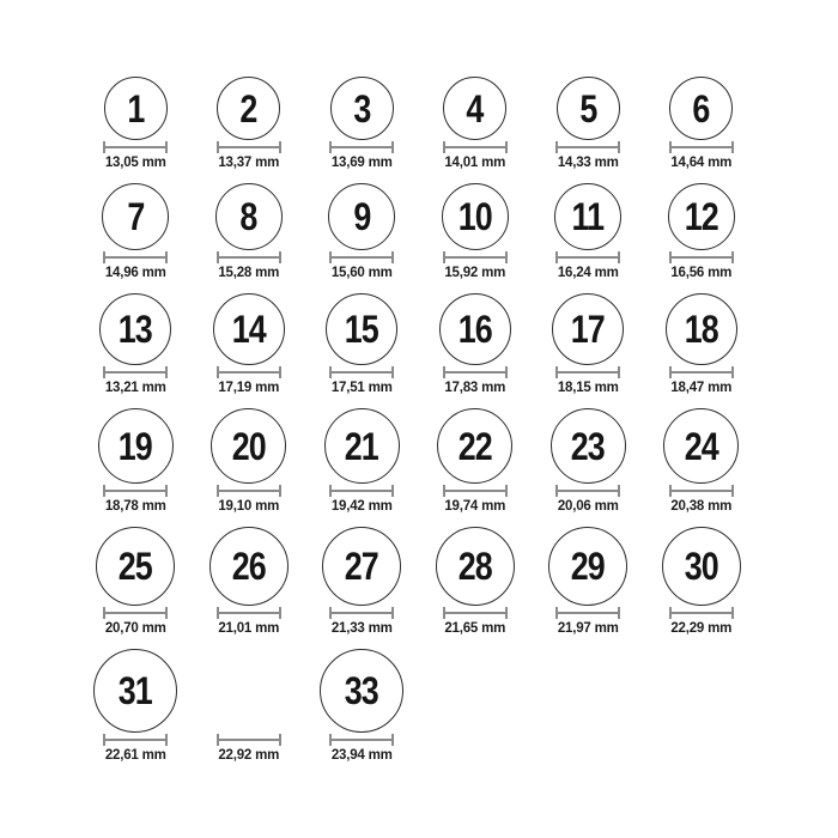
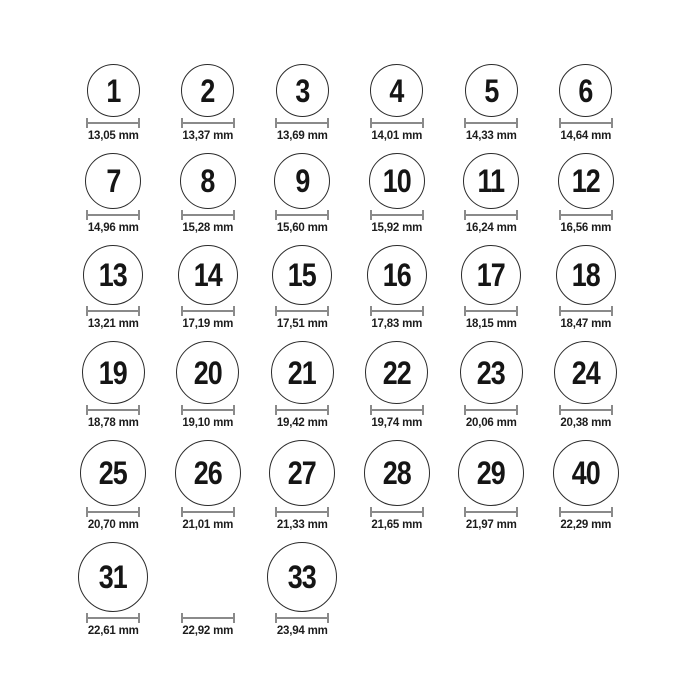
  1
  13,05 mm
  2
  13,37 mm
  3
  13,69 mm
  4
  14,01 mm
  5
  14,33 mm
  6
  14,64 mm
  7
  14,96 mm
  8
  15,28 mm
  9
  15,60 mm
  10
  15,92 mm
  11
  16,24 mm
  12
  16,56 mm
  13
  13,21 mm
  14
  17,19 mm
  15
  17,51 mm
  16
  17,83 mm
  17
  18,15 mm
  18
  18,47 mm
  19
  18,78 mm
  20
  19,10 mm
  21
  19,42 mm
  22
  19,74 mm
  23
  20,06 mm
  24
  20,38 mm
  25
  20,70 mm
  26
  21,01 mm
  27
  21,33 mm
  28
  21,65 mm
  29
  21,97 mm
- 30
+ 40
  22,29 mm
  31
  22,61 mm
  22,92 mm
  33
  23,94 mm
